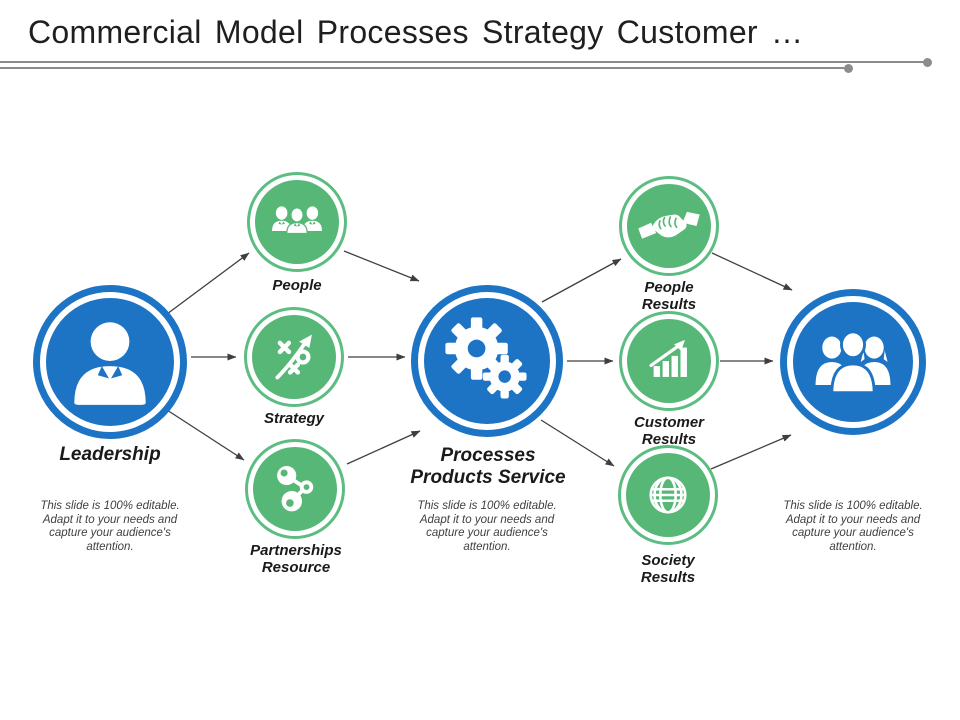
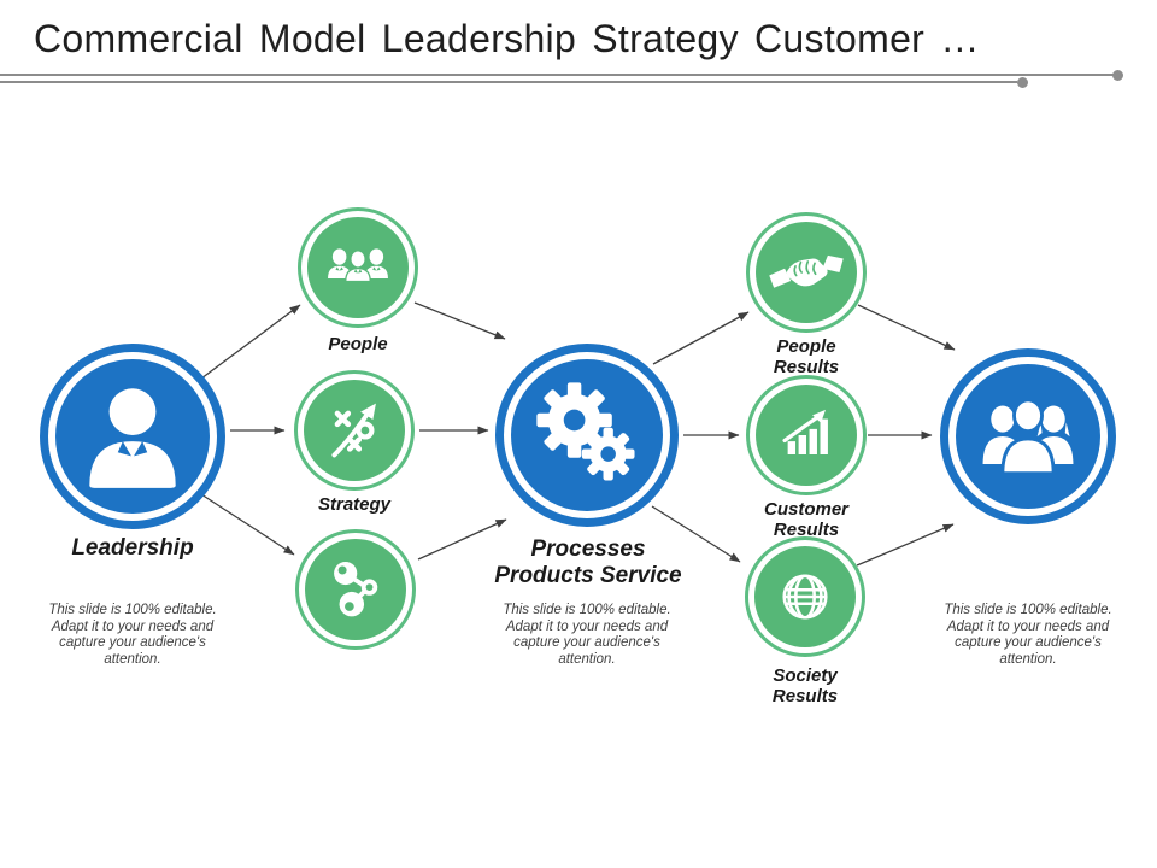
- Commercial Model Processes Strategy Customer …
+ Commercial Model Leadership Strategy Customer …
  Leadership
  Processes Products Service
  People
  Strategy
- Partnerships Resource
  People Results
  Customer Results
  Society Results
  This slide is 100% editable. Adapt it to your needs and capture your audience's attention.
  This slide is 100% editable. Adapt it to your needs and capture your audience's attention.
  This slide is 100% editable. Adapt it to your needs and capture your audience's attention.
